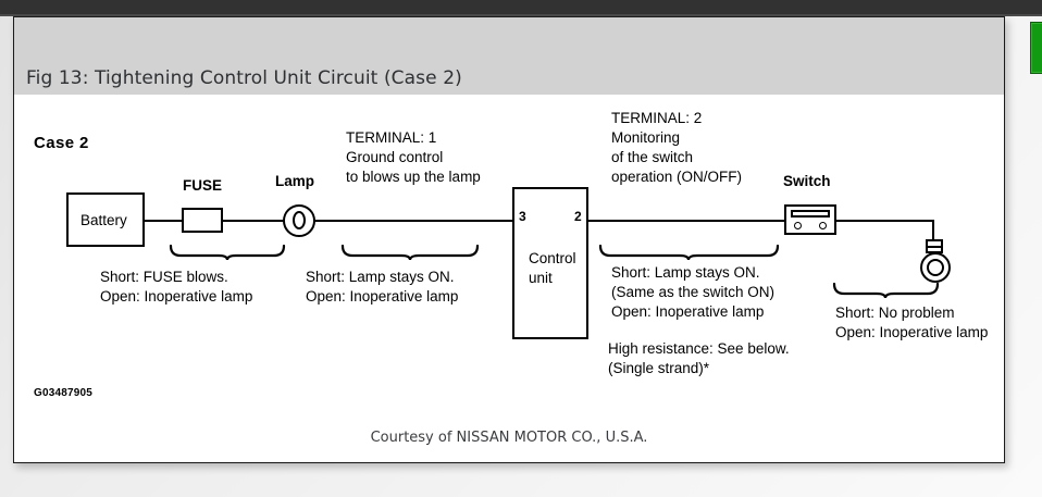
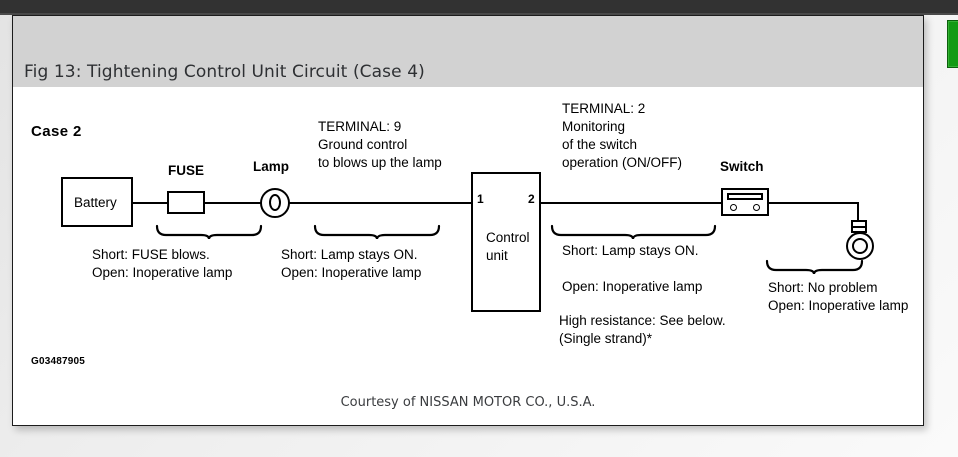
- Fig 13: Tightening Control Unit Circuit (Case 2)
+ Fig 13: Tightening Control Unit Circuit (Case 4)
  Case 2
  Battery
  FUSE
  Lamp
- TERMINAL: 1
+ TERMINAL: 9
  Ground control
  to blows up the lamp
- 3
+ 1
  2
  Control
  unit
  TERMINAL: 2
  Monitoring
  of the switch
  operation (ON/OFF)
  Switch
  Short: FUSE blows.
  Open: Inoperative lamp
  Short: Lamp stays ON.
  Open: Inoperative lamp
  Short: Lamp stays ON.
- (Same as the switch ON)
  Open: Inoperative lamp
  High resistance: See below.
  (Single strand)*
  Short: No problem
  Open: Inoperative lamp
  G03487905
  Courtesy of NISSAN MOTOR CO., U.S.A.
